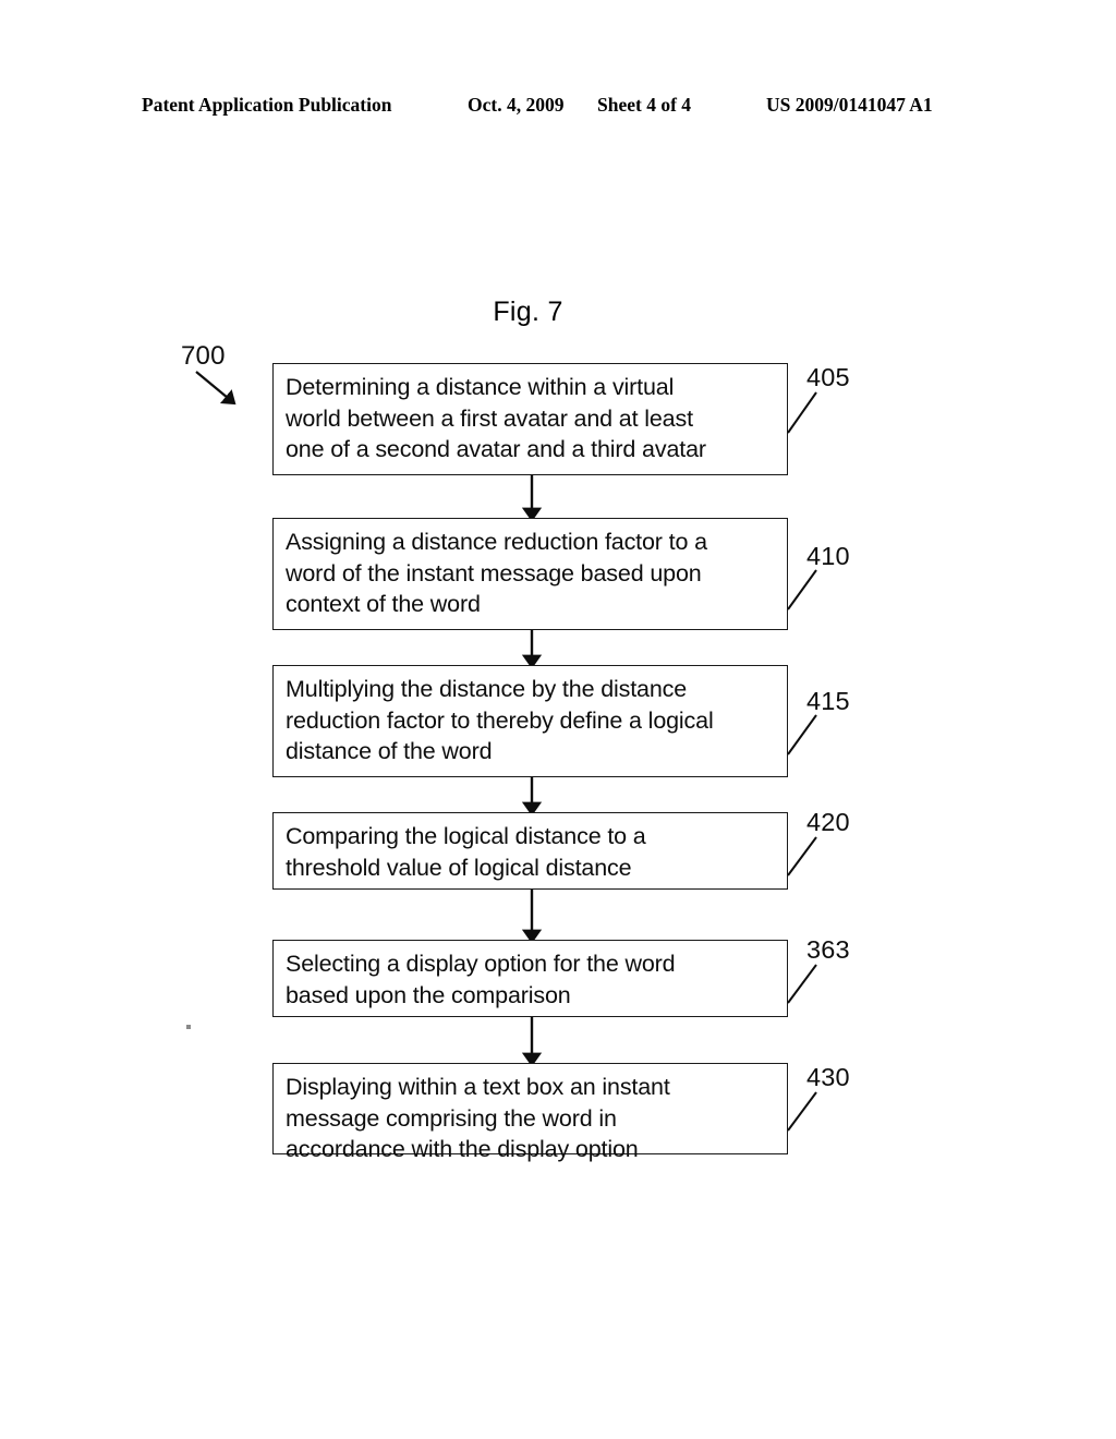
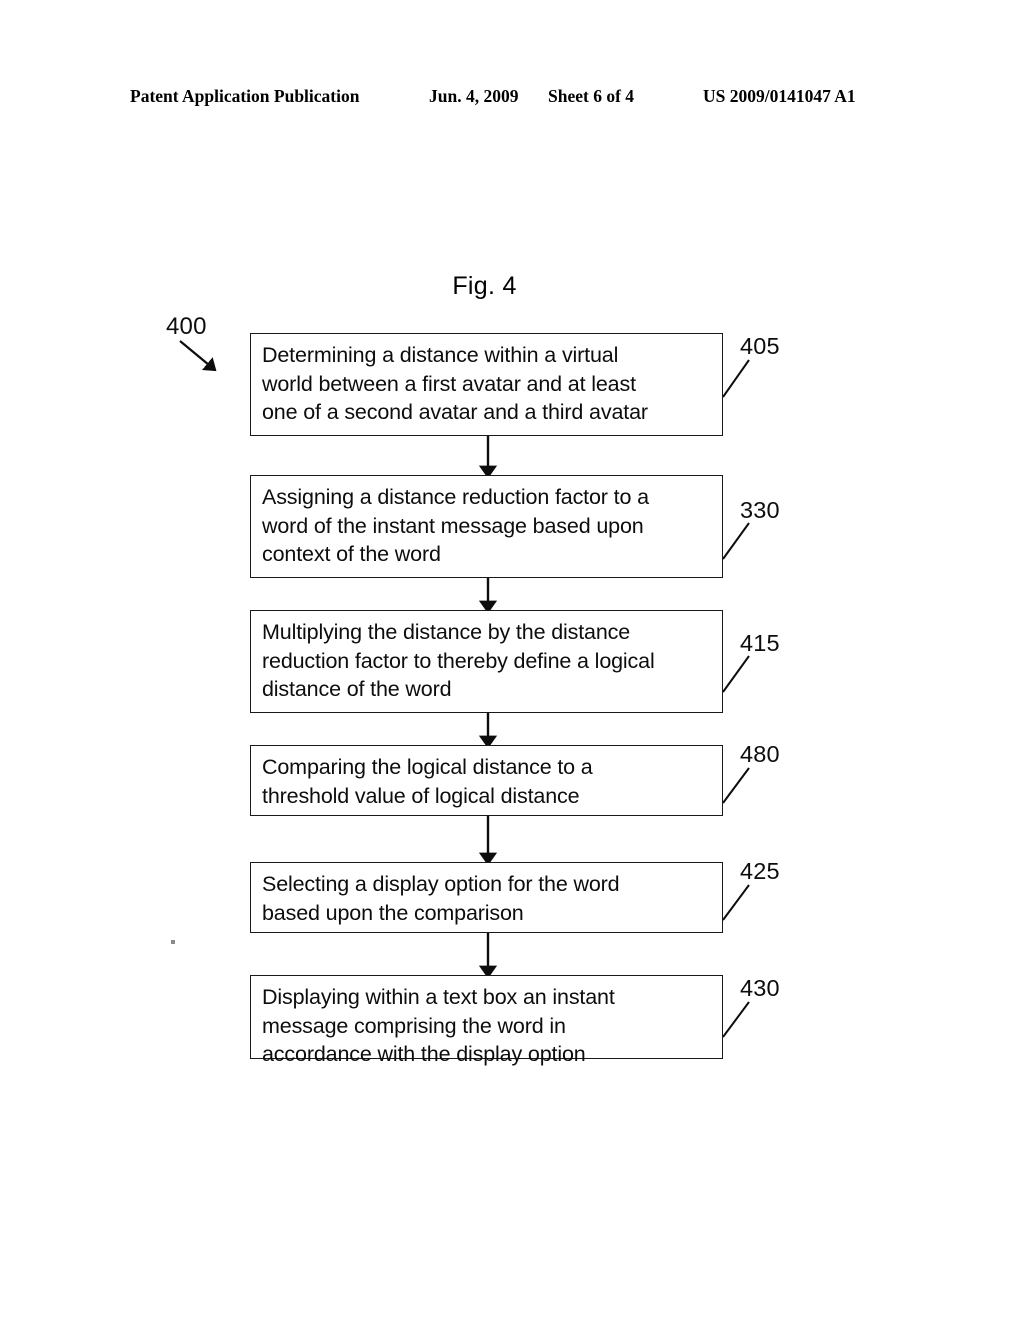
  Patent Application Publication
- Oct. 4, 2009
+ Jun. 4, 2009
- Sheet 4 of 4
+ Sheet 6 of 4
  US 2009/0141047 A1
- Fig. 7
+ Fig. 4
  Determining a distance within a virtual
  world between a first avatar and at least
  one of a second avatar and a third avatar
  Assigning a distance reduction factor to a
  word of the instant message based upon
  context of the word
  Multiplying the distance by the distance
  reduction factor to thereby define a logical
  distance of the word
  Comparing the logical distance to a
  threshold value of logical distance
  Selecting a display option for the word
  based upon the comparison
  Displaying within a text box an instant
  message comprising the word in
  accordance with the display option
- 700
+ 400
  405
- 410
+ 330
  415
- 420
+ 480
- 363
+ 425
  430
